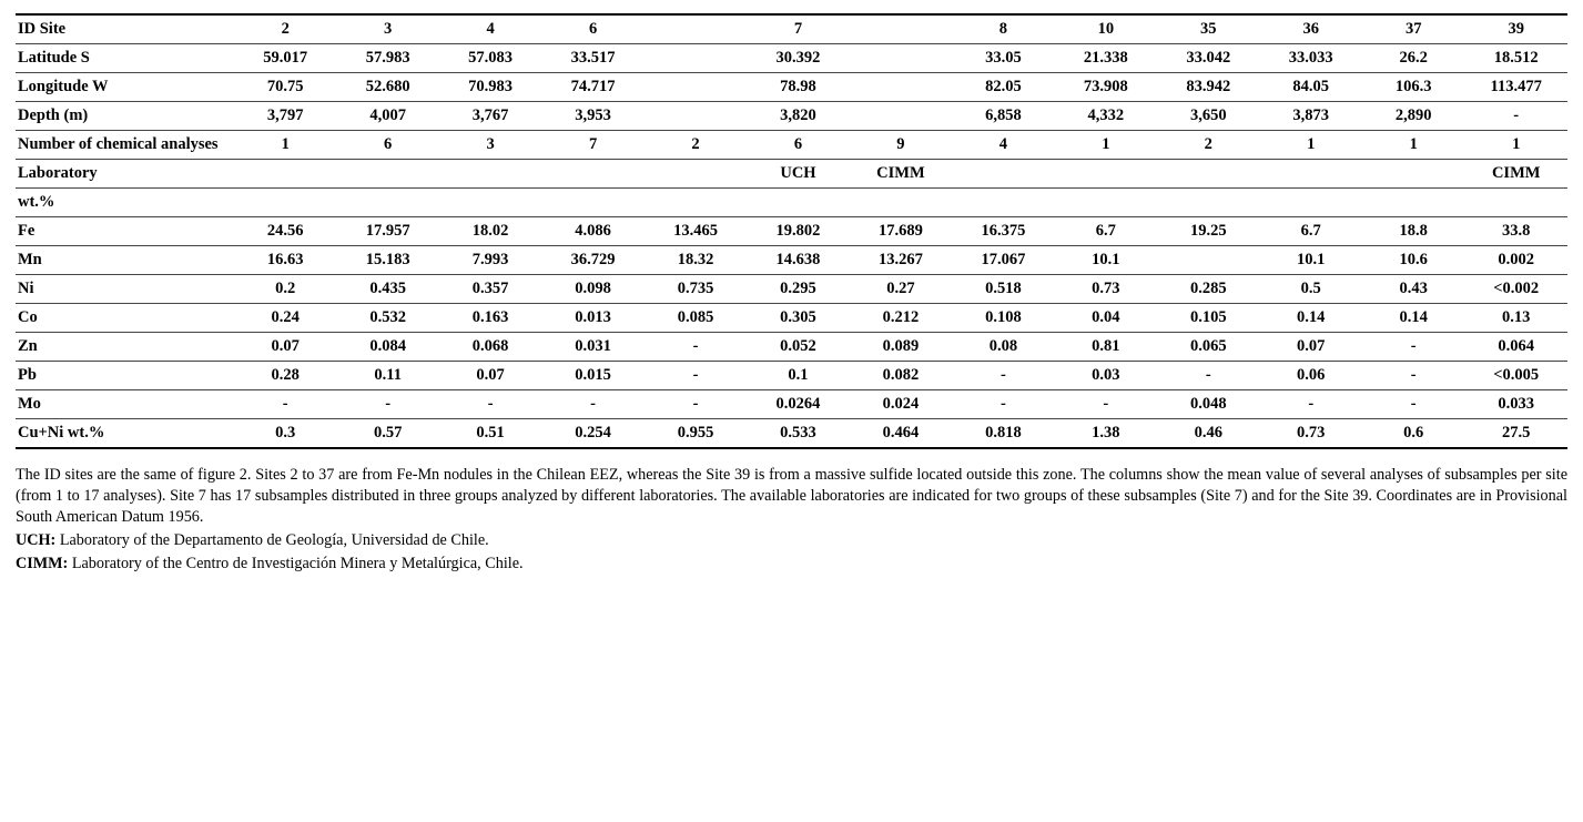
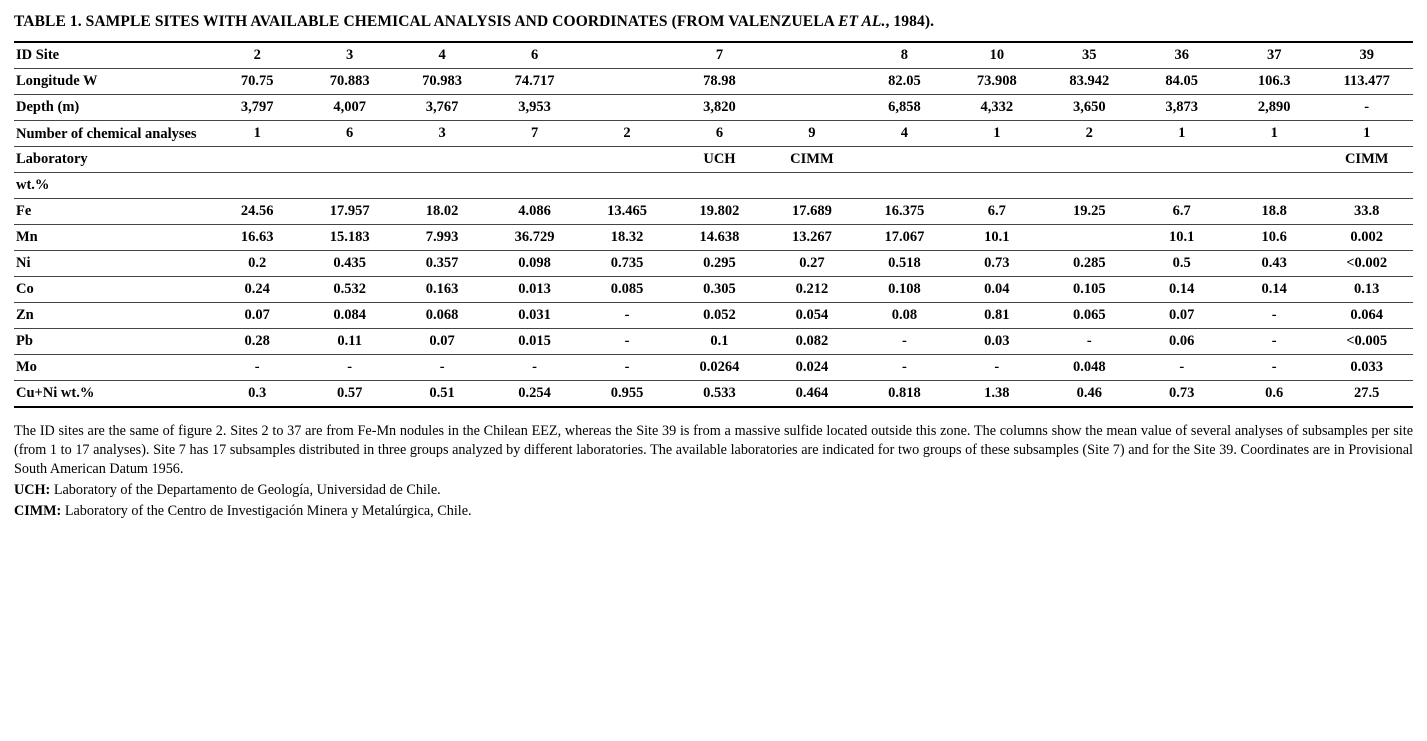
+ TABLE 1. SAMPLE SITES WITH AVAILABLE CHEMICAL ANALYSIS AND COORDINATES (FROM VALENZUELA ET AL., 1984).
  ID Site	2	3	4	6		7		8	10	35	36	37	39
- Latitude S	59.017	57.983	57.083	33.517		30.392		33.05	21.338	33.042	33.033	26.2	18.512
- Longitude W	70.75	52.680	70.983	74.717		78.98		82.05	73.908	83.942	84.05	106.3	113.477
+ Longitude W	70.75	70.883	70.983	74.717		78.98		82.05	73.908	83.942	84.05	106.3	113.477
  Depth (m)	3,797	4,007	3,767	3,953		3,820		6,858	4,332	3,650	3,873	2,890	-
  Number of chemical analyses	1	6	3	7	2	6	9	4	1	2	1	1	1
  Laboratory						UCH	CIMM						CIMM
  wt.%
  Fe	24.56	17.957	18.02	4.086	13.465	19.802	17.689	16.375	6.7	19.25	6.7	18.8	33.8
  Mn	16.63	15.183	7.993	36.729	18.32	14.638	13.267	17.067	10.1		10.1	10.6	0.002
  Ni	0.2	0.435	0.357	0.098	0.735	0.295	0.27	0.518	0.73	0.285	0.5	0.43	<0.002
  Co	0.24	0.532	0.163	0.013	0.085	0.305	0.212	0.108	0.04	0.105	0.14	0.14	0.13
- Zn	0.07	0.084	0.068	0.031	-	0.052	0.089	0.08	0.81	0.065	0.07	-	0.064
+ Zn	0.07	0.084	0.068	0.031	-	0.052	0.054	0.08	0.81	0.065	0.07	-	0.064
  Pb	0.28	0.11	0.07	0.015	-	0.1	0.082	-	0.03	-	0.06	-	<0.005
  Mo	-	-	-	-	-	0.0264	0.024	-	-	0.048	-	-	0.033
  Cu+Ni wt.%	0.3	0.57	0.51	0.254	0.955	0.533	0.464	0.818	1.38	0.46	0.73	0.6	27.5
  The ID sites are the same of figure 2. Sites 2 to 37 are from Fe-Mn nodules in the Chilean EEZ, whereas the Site 39 is from a massive sulfide located outside this zone. The columns show the mean value of several analyses of subsamples per site (from 1 to 17 analyses). Site 7 has 17 subsamples distributed in three groups analyzed by different laboratories. The available laboratories are indicated for two groups of these subsamples (Site 7) and for the Site 39. Coordinates are in Provisional South American Datum 1956.
  UCH: Laboratory of the Departamento de Geología, Universidad de Chile.
  CIMM: Laboratory of the Centro de Investigación Minera y Metalúrgica, Chile.
